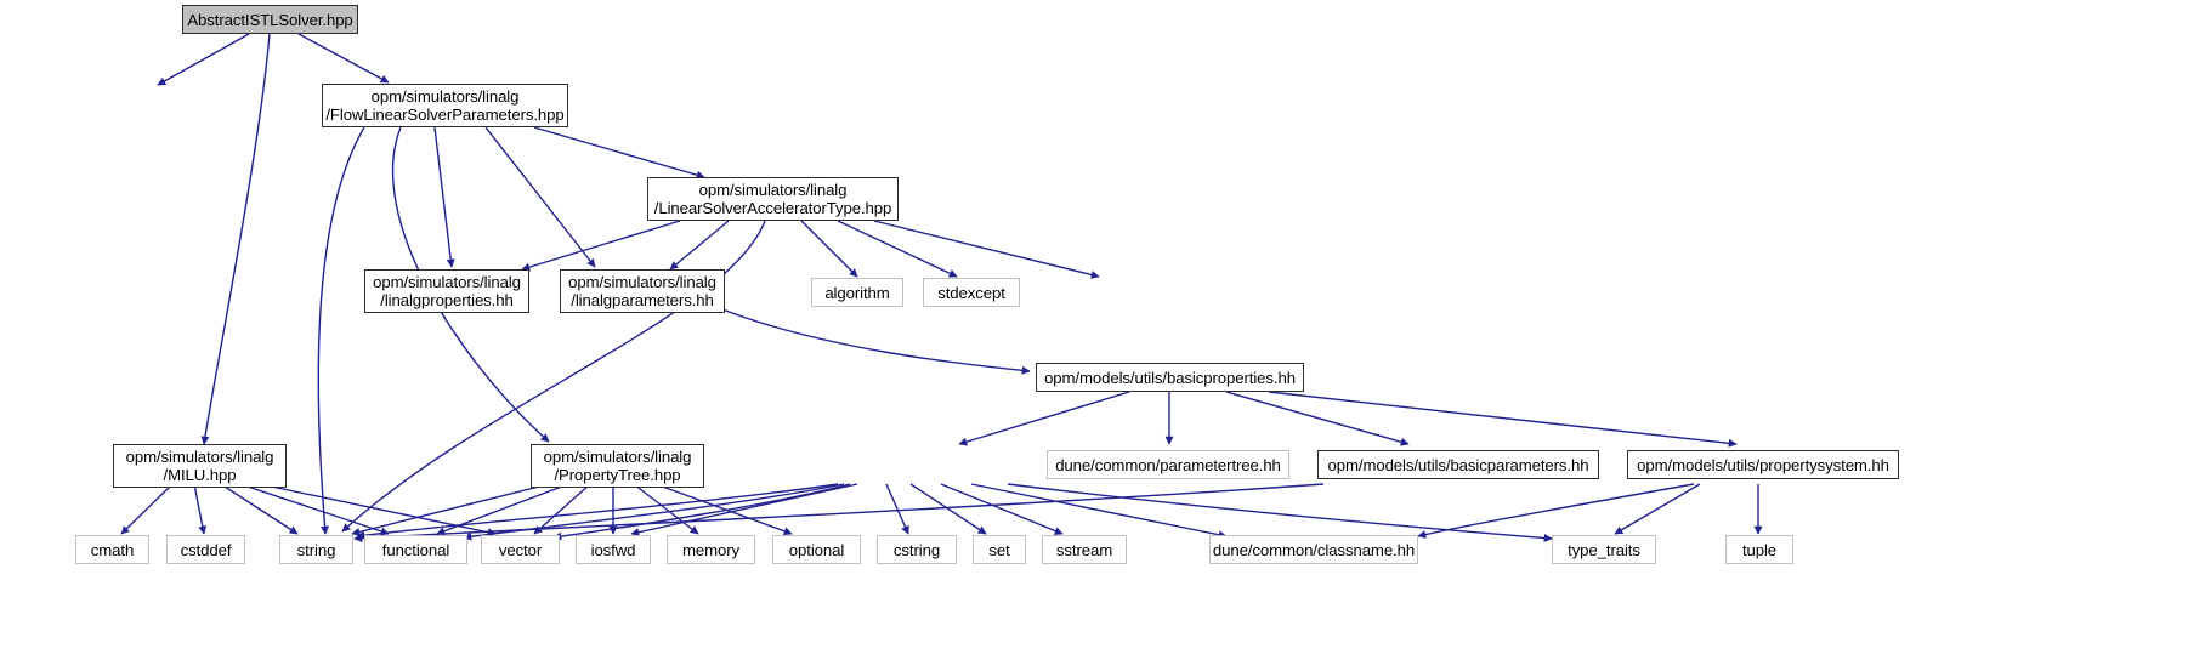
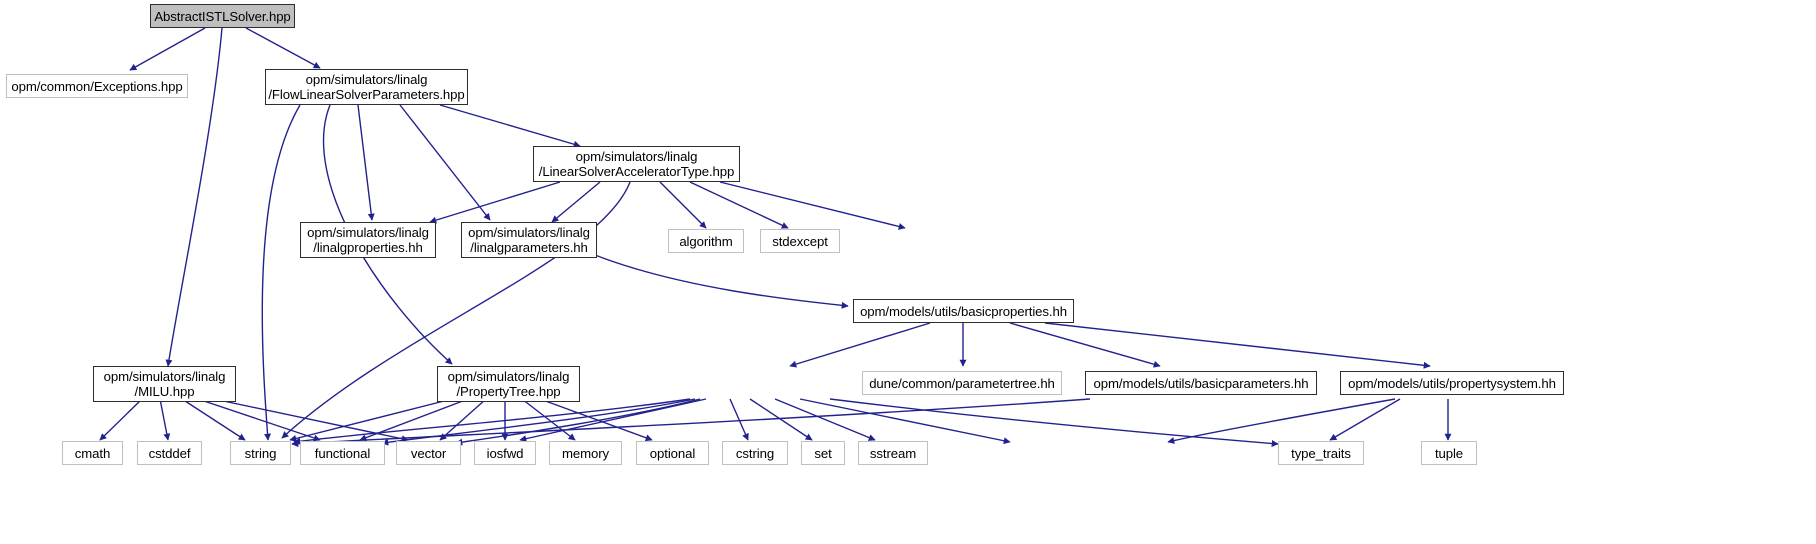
  AbstractISTLSolver.hpp
+ opm/common/Exceptions.hpp
  opm/simulators/linalg
  /FlowLinearSolverParameters.hpp
  opm/simulators/linalg
  /LinearSolverAcceleratorType.hpp
  opm/simulators/linalg
  /linalgproperties.hh
  opm/simulators/linalg
  /linalgparameters.hh
  algorithm
  stdexcept
  opm/models/utils/basicproperties.hh
  opm/simulators/linalg
  /MILU.hpp
  opm/simulators/linalg
  /PropertyTree.hpp
  dune/common/parametertree.hh
  opm/models/utils/basicparameters.hh
  opm/models/utils/propertysystem.hh
  cmath
  cstddef
  string
  functional
  vector
  iosfwd
  memory
  optional
  cstring
  set
  sstream
- dune/common/classname.hh
  type_traits
  tuple
